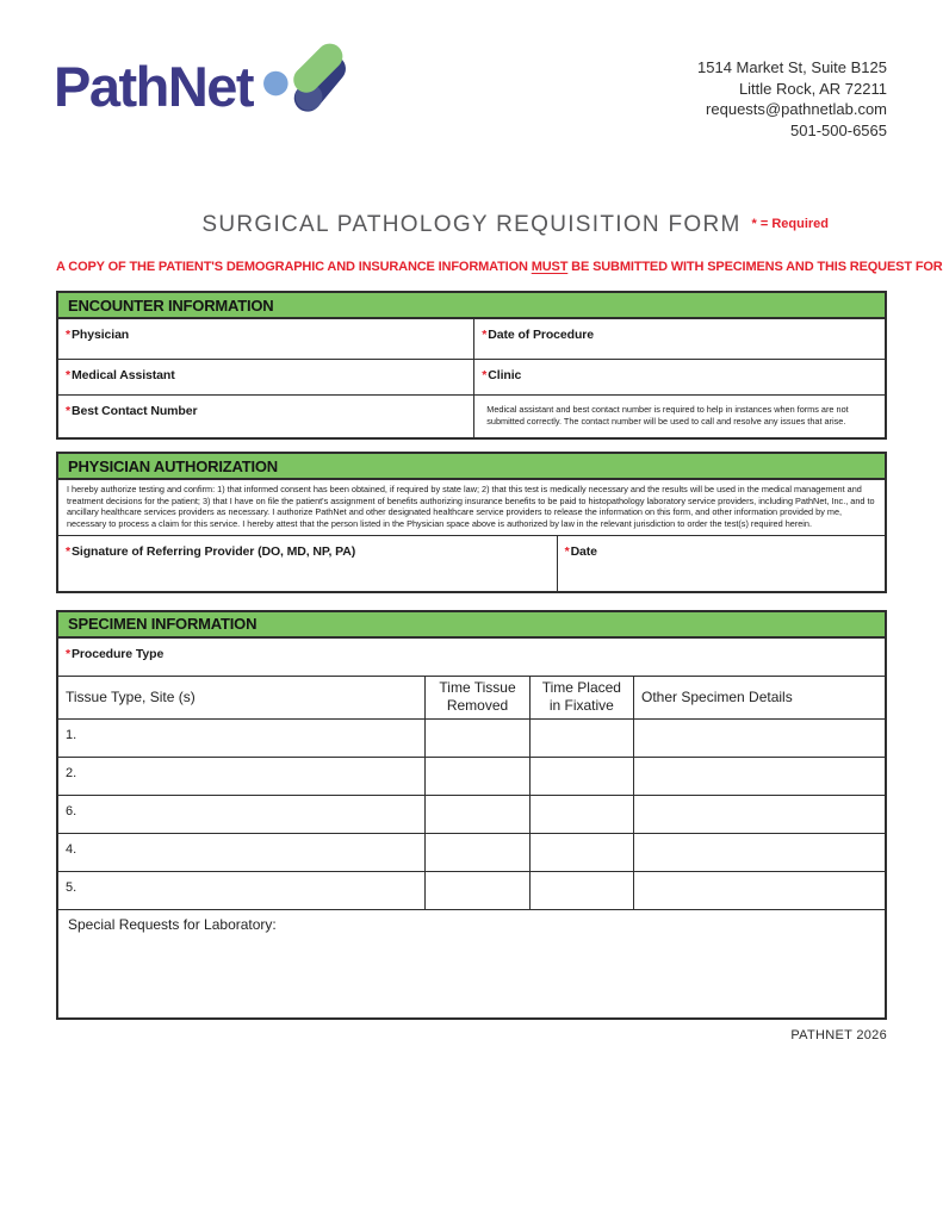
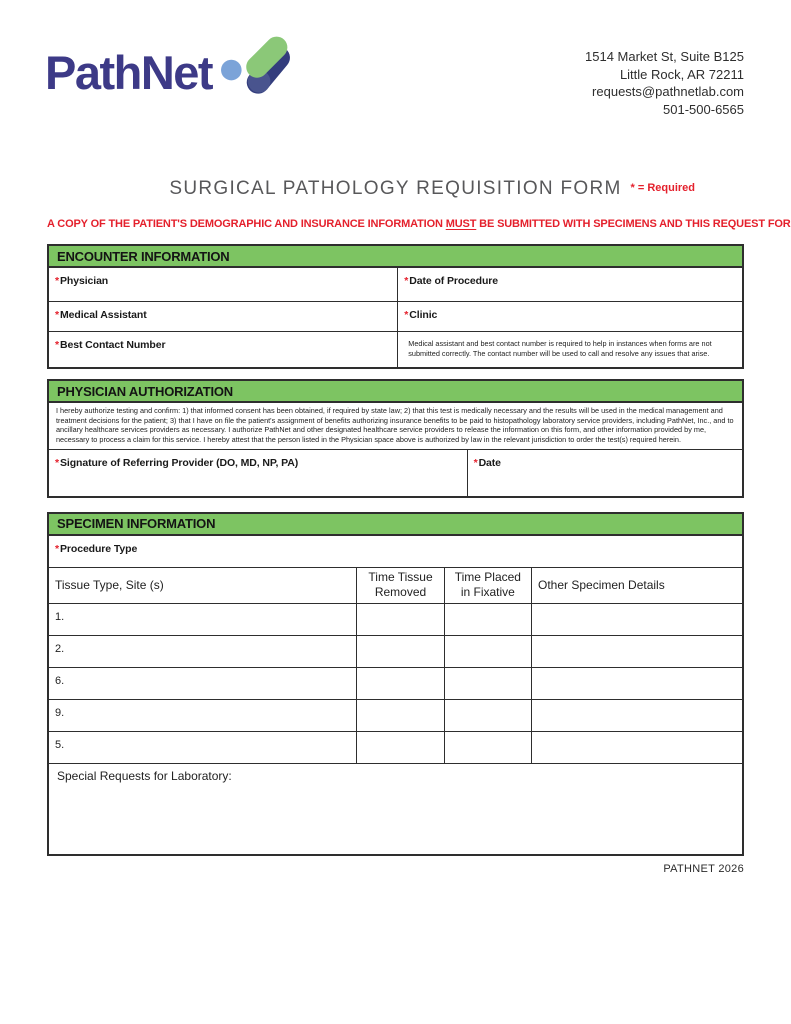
  PathNet
  1514 Market St, Suite B125
  Little Rock, AR 72211
  requests@pathnetlab.com
  501-500-6565
  SURGICAL PATHOLOGY REQUISITION FORM
  * = Required
  A COPY OF THE PATIENT'S DEMOGRAPHIC AND INSURANCE INFORMATION MUST BE SUBMITTED WITH SPECIMENS AND THIS REQUEST FOR
  ENCOUNTER INFORMATION
  *Physician
  *Date of Procedure
  *Medical Assistant
  *Clinic
  *Best Contact Number
  Medical assistant and best contact number is required to help in instances when forms are not submitted correctly. The contact number will be used to call and resolve any issues that arise.
  PHYSICIAN AUTHORIZATION
  I hereby authorize testing and confirm: 1) that informed consent has been obtained, if required by state law; 2) that this test is medically necessary and the results will be used in the medical management and treatment decisions for the patient; 3) that I have on file the patient's assignment of benefits authorizing insurance benefits to be paid to histopathology laboratory service providers, including PathNet, Inc., and to ancillary healthcare services providers as necessary. I authorize PathNet and other designated healthcare service providers to release the information on this form, and other information provided by me, necessary to process a claim for this service. I hereby attest that the person listed in the Physician space above is authorized by law in the relevant jurisdiction to order the test(s) required herein.
  *Signature of Referring Provider (DO, MD, NP, PA)
  *Date
  SPECIMEN INFORMATION
  *Procedure Type
  Tissue Type, Site (s)
  Time Tissue Removed
  Time Placed in Fixative
  Other Specimen Details
  1.
  2.
  6.
- 4.
+ 9.
  5.
  Special Requests for Laboratory:
  PATHNET 2026
